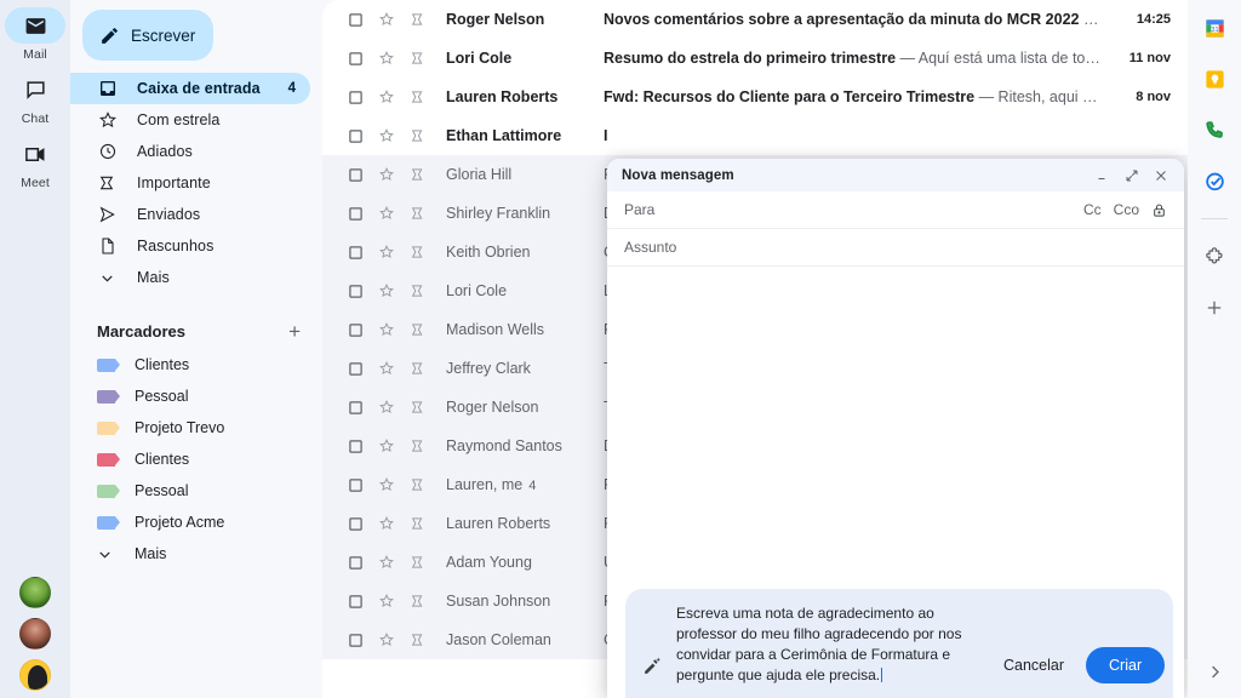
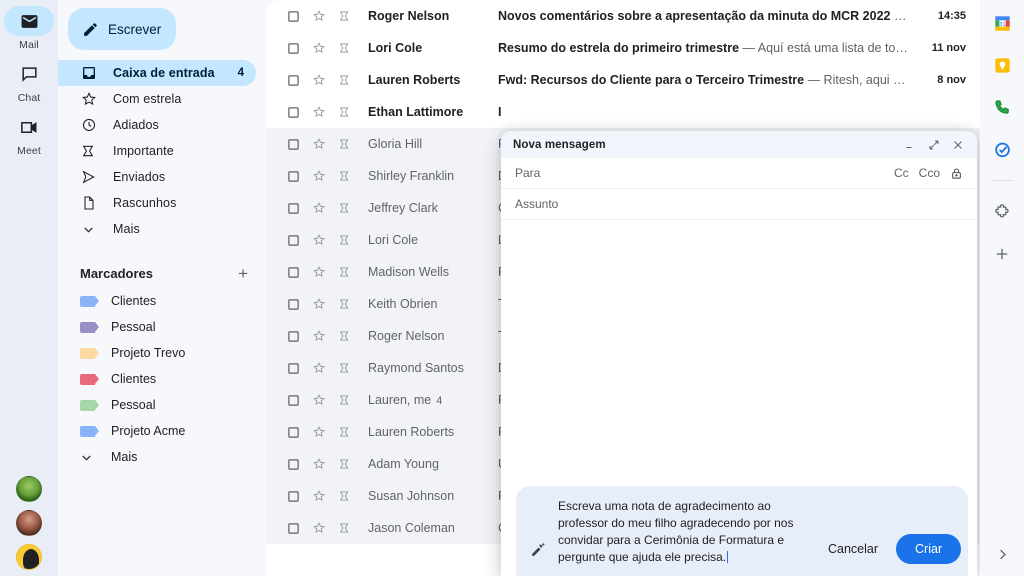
  Mail
  Chat
  Meet
  Escrever
  Caixa de entrada
  4
  Com estrela
  Adiados
  Importante
  Enviados
  Rascunhos
  Mais
  Marcadores
  +
  Clientes
  Pessoal
  Projeto Trevo
  Clientes
  Pessoal
  Projeto Acme
  Mais
  Roger Nelson
  Novos comentários sobre a apresentação da minuta do MCR 2022 —Je
- 14:25
+ 14:35
  Lori Cole
  Resumo do estrela do primeiro trimestre — Aquí está uma lista de todos
  11 nov
  Lauren Roberts
  Fwd: Recursos do Cliente para o Terceiro Trimestre — Ritesh, aqui está
  8 nov
  Ethan Lattimore
  I
  Gloria Hill
  Shirley Franklin
- Keith Obrien
+ Jeffrey Clark
  Lori Cole
  Madison Wells
- Jeffrey Clark
+ Keith Obrien
  Roger Nelson
  Raymond Santos
  Lauren, me 4
  Lauren Roberts
  Adam Young
  Susan Johnson
  Jason Coleman
  Nova mensagem
  Para
  Cc
  Cco
  Assunto
  Escreva uma nota de agradecimento ao professor do meu filho agradecendo por nos convidar para a Cerimônia de Formatura e pergunte que ajuda ele precisa.
  Cancelar
  Criar
